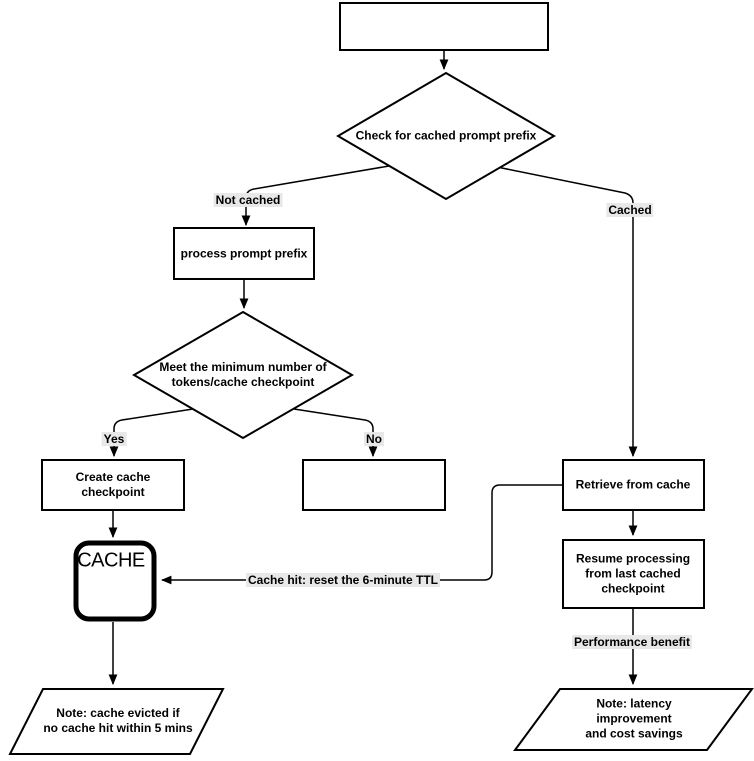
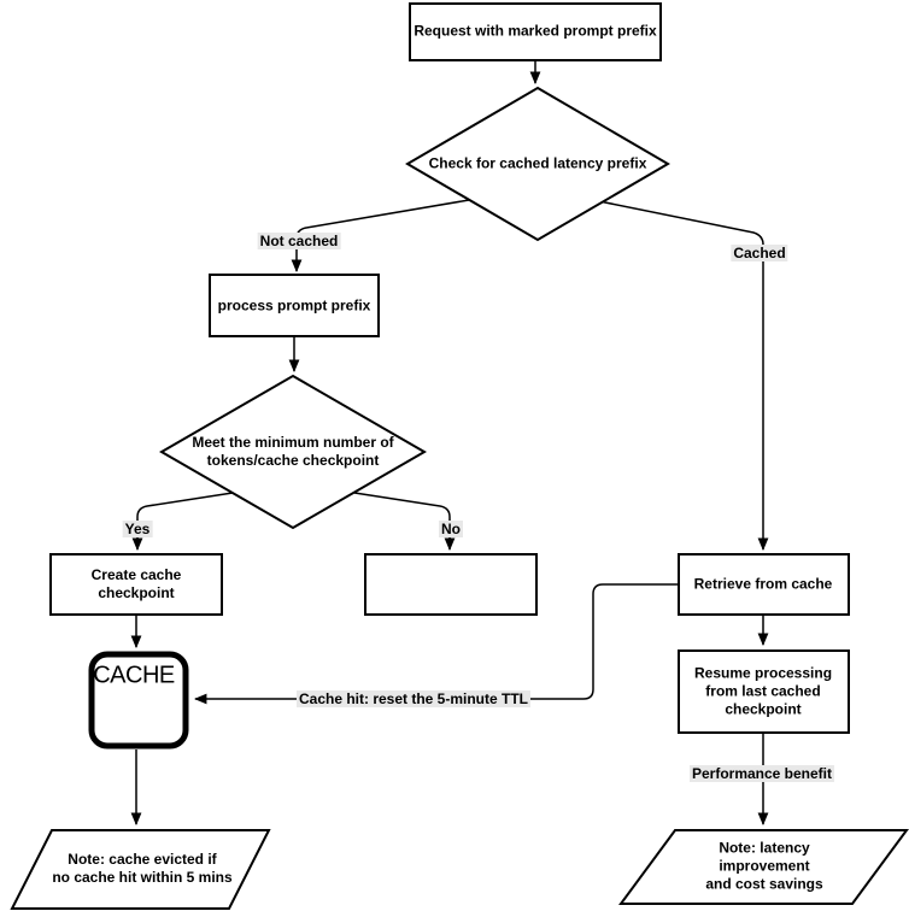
+ Request with marked prompt prefix
- Check for cached prompt prefix
+ Check for cached latency prefix
  process prompt prefix
  Meet the minimum number of
  tokens/cache checkpoint
  Create cache
  checkpoint
  Retrieve from cache
  Resume processing
  from last cached
  checkpoint
  CACHE
  Note: cache evicted if
  no cache hit within 5 mins
  Note: latency improvement
  and cost savings
  Not cached
  Cached
  Yes
  No
- Cache hit: reset the 6-minute TTL
+ Cache hit: reset the 5-minute TTL
  Performance benefit
